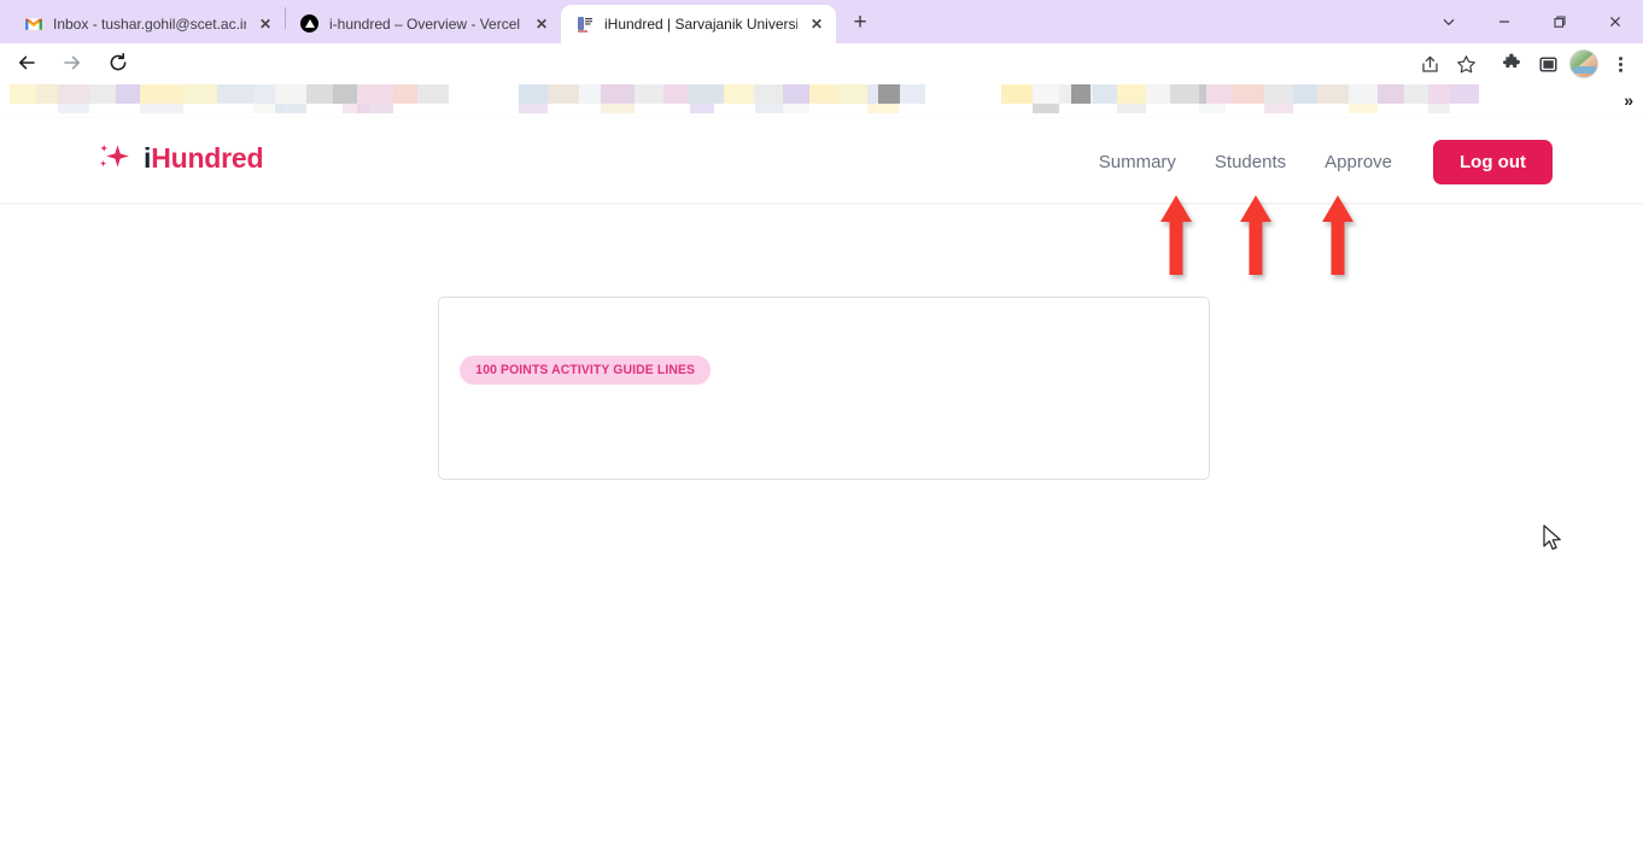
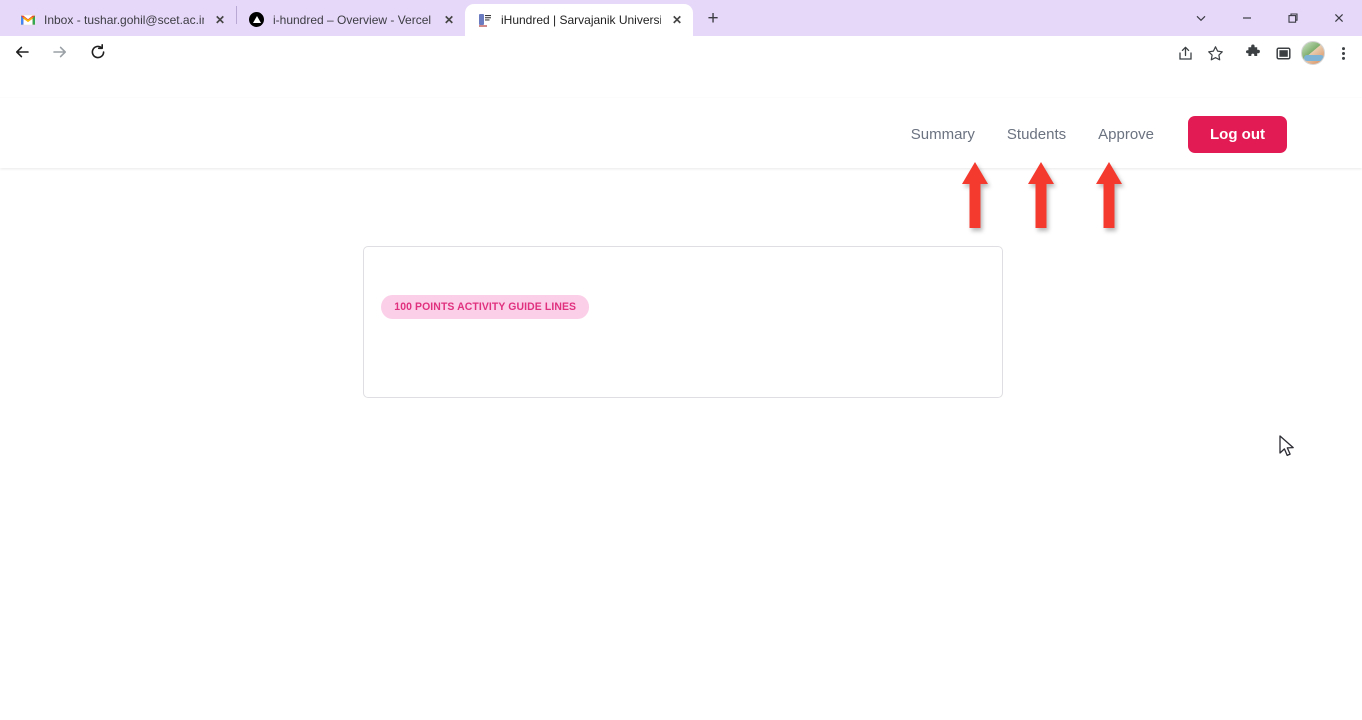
  Inbox - tushar.gohil@scet.ac.i
  ✕
  i-hundred – Overview - Vercel
  ✕
  iHundred | Sarvajanik Universi
  ✕
  +
- »
- iHundred
  Summary
  Students
  Approve
  Log out
  100 POINTS ACTIVITY GUIDE LINES
